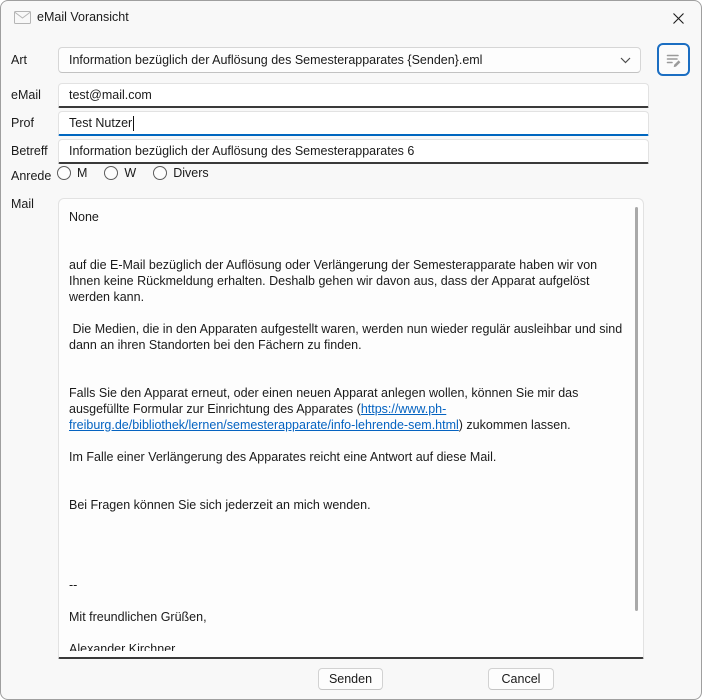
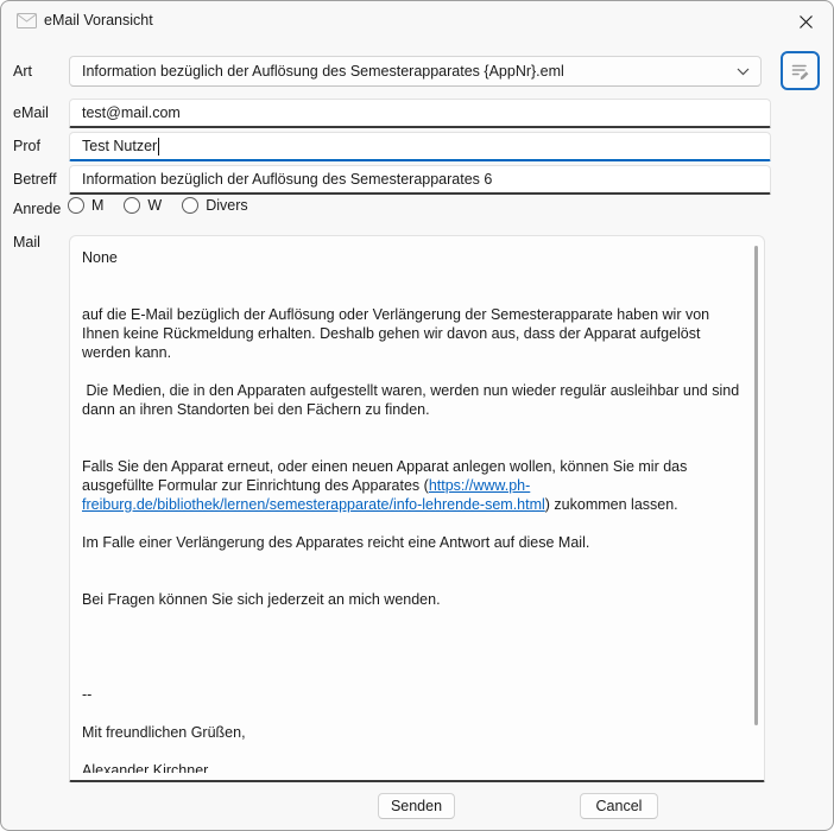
  eMail Voransicht
  Art
- Information bezüglich der Auflösung des Semesterapparates {Senden}.eml
+ Information bezüglich der Auflösung des Semesterapparates {AppNr}.eml
  eMail
  test@mail.com
  Prof
  Test Nutzer
  Betreff
  Information bezüglich der Auflösung des Semesterapparates 6
  Anrede
  M
  W
  Divers
  Mail
  None
  auf die E-Mail bezüglich der Auflösung oder Verlängerung der Semesterapparate haben wir von Ihnen keine Rückmeldung erhalten. Deshalb gehen wir davon aus, dass der Apparat aufgelöst werden kann.
  Die Medien, die in den Apparaten aufgestellt waren, werden nun wieder regulär ausleihbar und sind dann an ihren Standorten bei den Fächern zu finden.
  Falls Sie den Apparat erneut, oder einen neuen Apparat anlegen wollen, können Sie mir das ausgefüllte Formular zur Einrichtung des Apparates (https://www.ph-freiburg.de/bibliothek/lernen/semesterapparate/info-lehrende-sem.html) zukommen lassen.
  Im Falle einer Verlängerung des Apparates reicht eine Antwort auf diese Mail.
  Bei Fragen können Sie sich jederzeit an mich wenden.
  --
  Mit freundlichen Grüßen,
  Alexander Kirchner
  Senden
  Cancel
